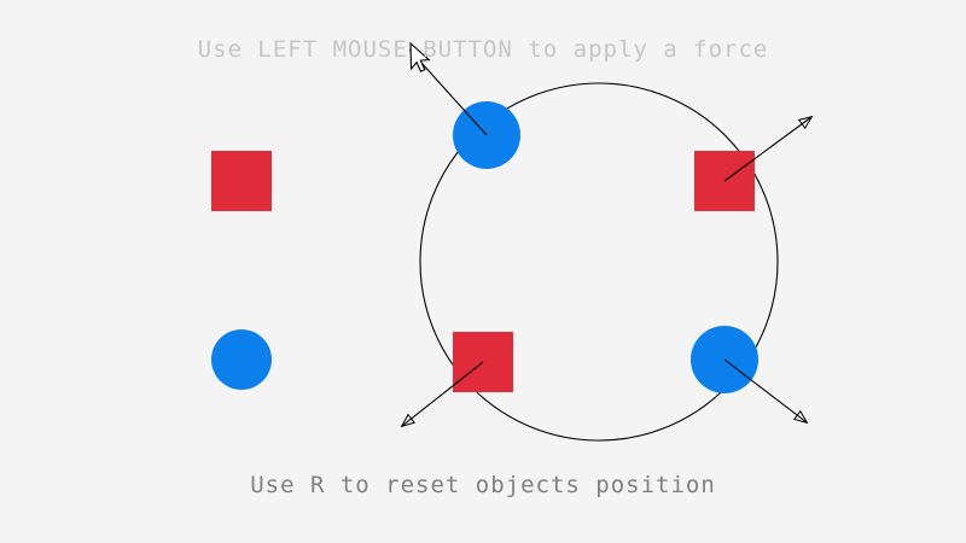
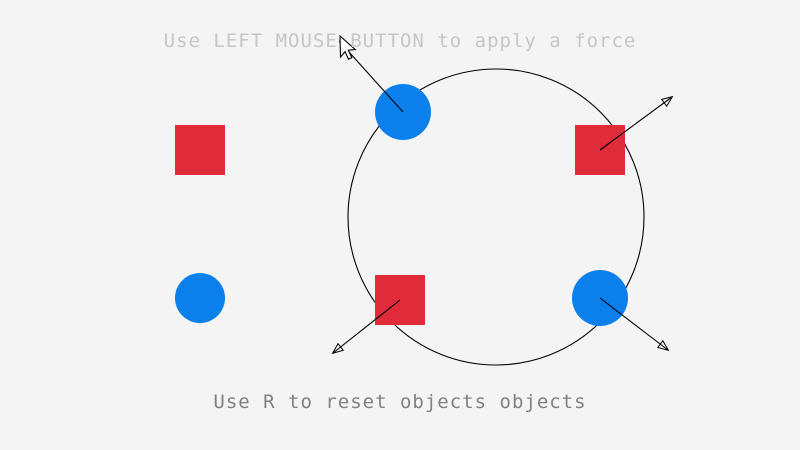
  Use LEFT MOUSE BUTTON to apply a force
- Use R to reset objects position
+ Use R to reset objects objects
